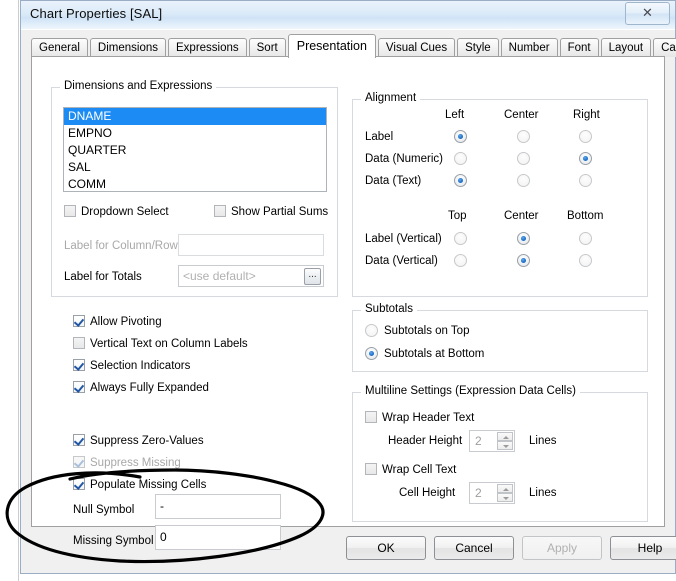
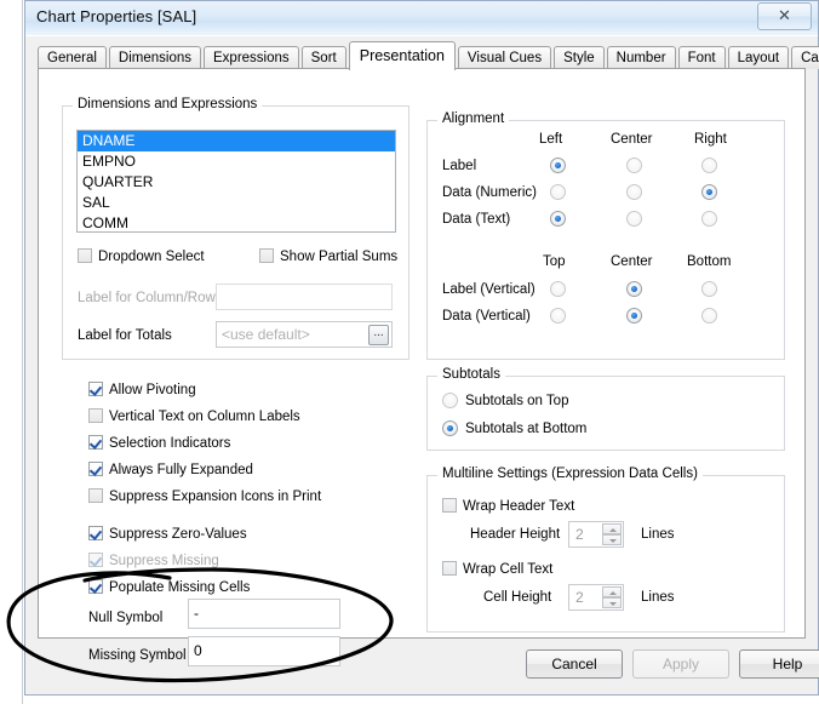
  Chart Properties [SAL]
  ✕
  General
  Dimensions
  Expressions
  Sort
  Presentation
  Visual Cues
  Style
  Number
  Font
  Layout
  Dimensions and Expressions
  DNAME
  EMPNO
  QUARTER
  SAL
  COMM
  Dropdown Select
  Show Partial Sums
  Label for Column/Row
  Label for Totals
  <use default>
  ...
  Alignment
  Left
  Center
  Right
  Label
  Data (Numeric)
  Data (Text)
  Top
  Center
  Bottom
  Label (Vertical)
  Data (Vertical)
  Allow Pivoting
  Vertical Text on Column Labels
  Selection Indicators
  Always Fully Expanded
+ Suppress Expansion Icons in Print
  Suppress Zero-Values
  Suppress Missing
  Populate Missing Cells
  Null Symbol
  -
  Missing Symbol
  0
  Subtotals
  Subtotals on Top
  Subtotals at Bottom
  Multiline Settings (Expression Data Cells)
  Wrap Header Text
  Header Height
  2
  Lines
  Wrap Cell Text
  Cell Height
  2
  Lines
- OK
  Cancel
  Apply
  Help
